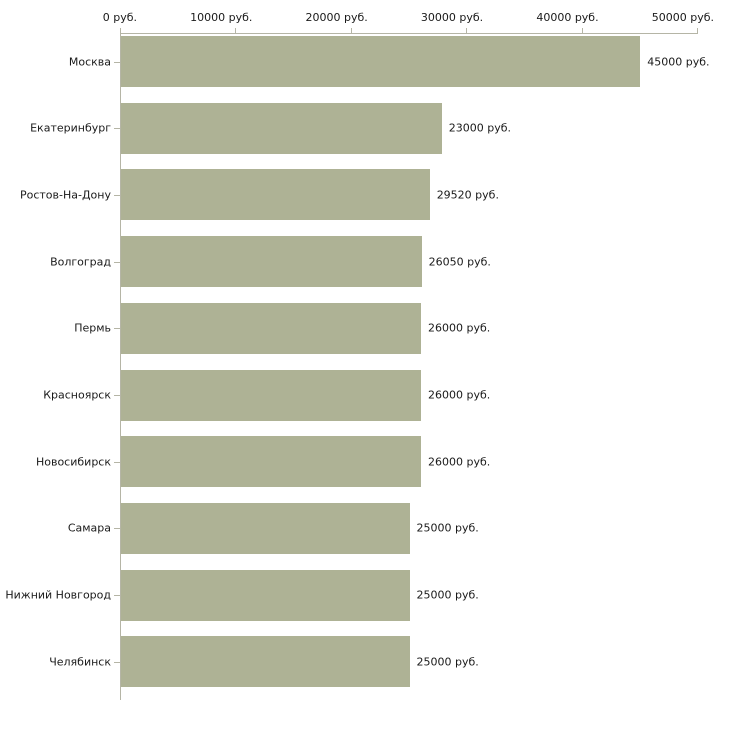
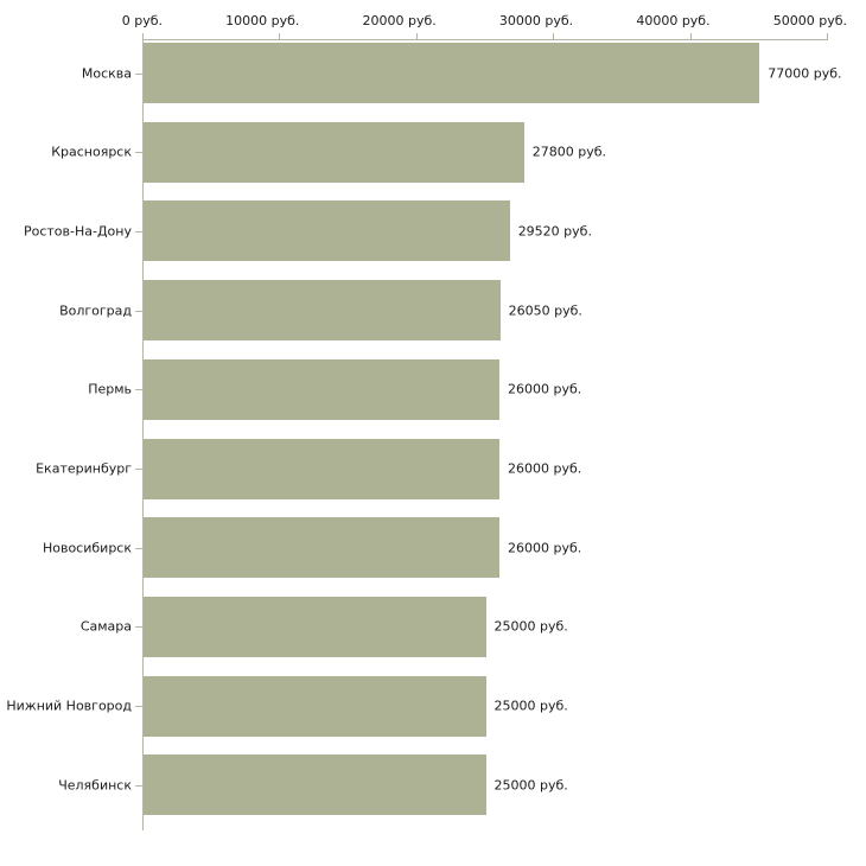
  0 руб.
  10000 руб.
  20000 руб.
  30000 руб.
  40000 руб.
  50000 руб.
  Москва
- Екатеринбург
+ Красноярск
  Ростов-На-Дону
  Волгоград
  Пермь
- Красноярск
+ Екатеринбург
  Новосибирск
  Самара
  Нижний Новгород
  Челябинск
- 45000 руб.
+ 77000 руб.
- 23000 руб.
+ 27800 руб.
  29520 руб.
  26050 руб.
  26000 руб.
  26000 руб.
  26000 руб.
  25000 руб.
  25000 руб.
  25000 руб.
